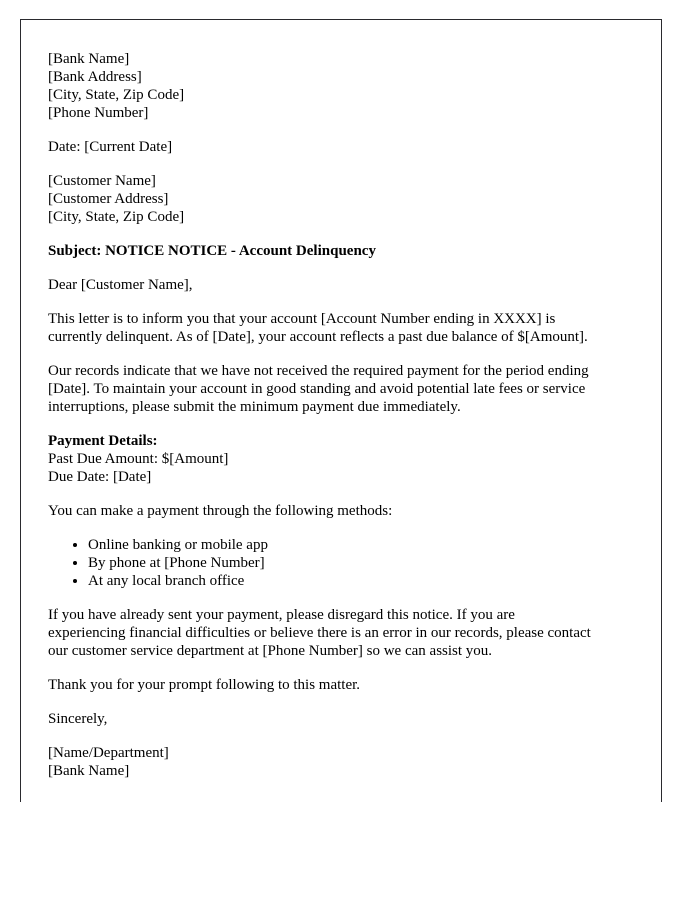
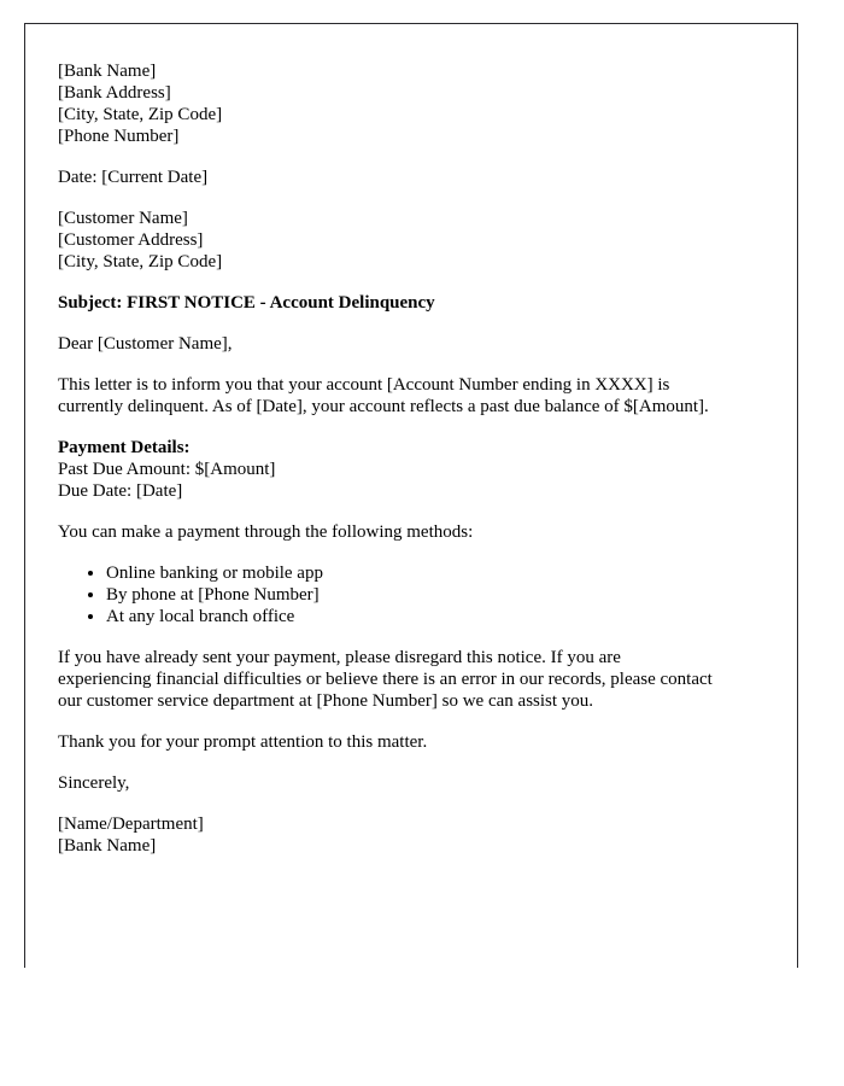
  [Bank Name]
  [Bank Address]
  [City, State, Zip Code]
  [Phone Number]
  Date: [Current Date]
  [Customer Name]
  [Customer Address]
  [City, State, Zip Code]
- Subject: NOTICE NOTICE - Account Delinquency
+ Subject: FIRST NOTICE - Account Delinquency
  Dear [Customer Name],
  This letter is to inform you that your account [Account Number ending in XXXX] is
  currently delinquent. As of [Date], your account reflects a past due balance of $[Amount].
- Our records indicate that we have not received the required payment for the period ending
- [Date]. To maintain your account in good standing and avoid potential late fees or service
- interruptions, please submit the minimum payment due immediately.
  Payment Details: Past Due Amount: $[Amount]
  Due Date: [Date]
  You can make a payment through the following methods:
  Online banking or mobile app
  By phone at [Phone Number]
  At any local branch office
  If you have already sent your payment, please disregard this notice. If you are
  experiencing financial difficulties or believe there is an error in our records, please contact
  our customer service department at [Phone Number] so we can assist you.
- Thank you for your prompt following to this matter.
+ Thank you for your prompt attention to this matter.
  Sincerely,
  [Name/Department]
  [Bank Name]
